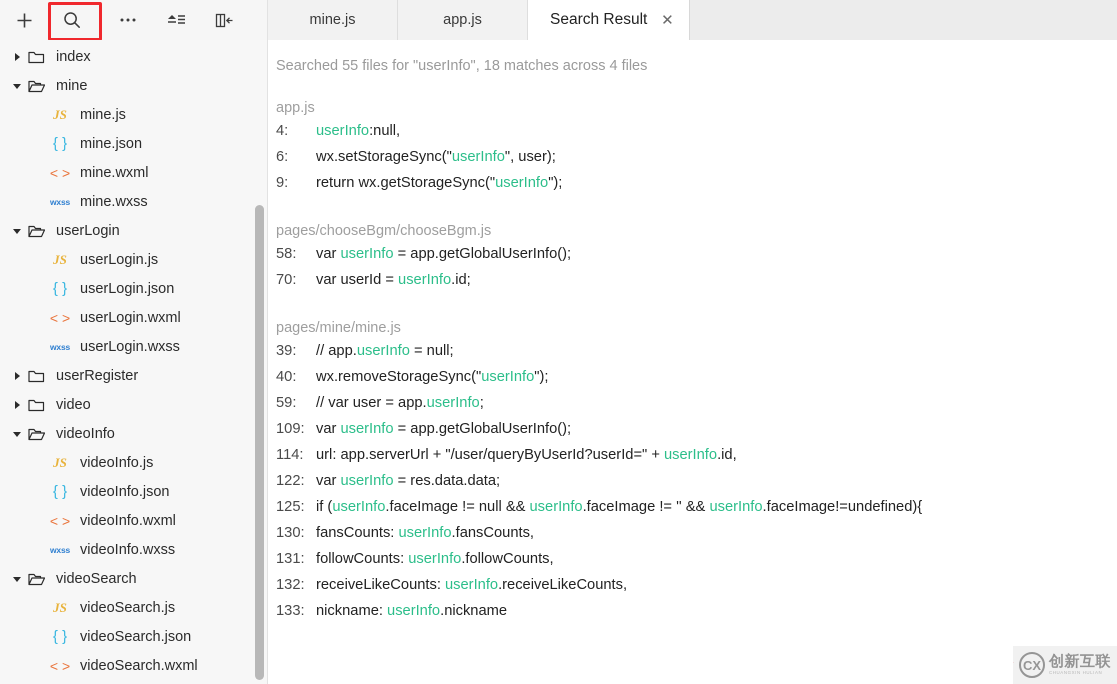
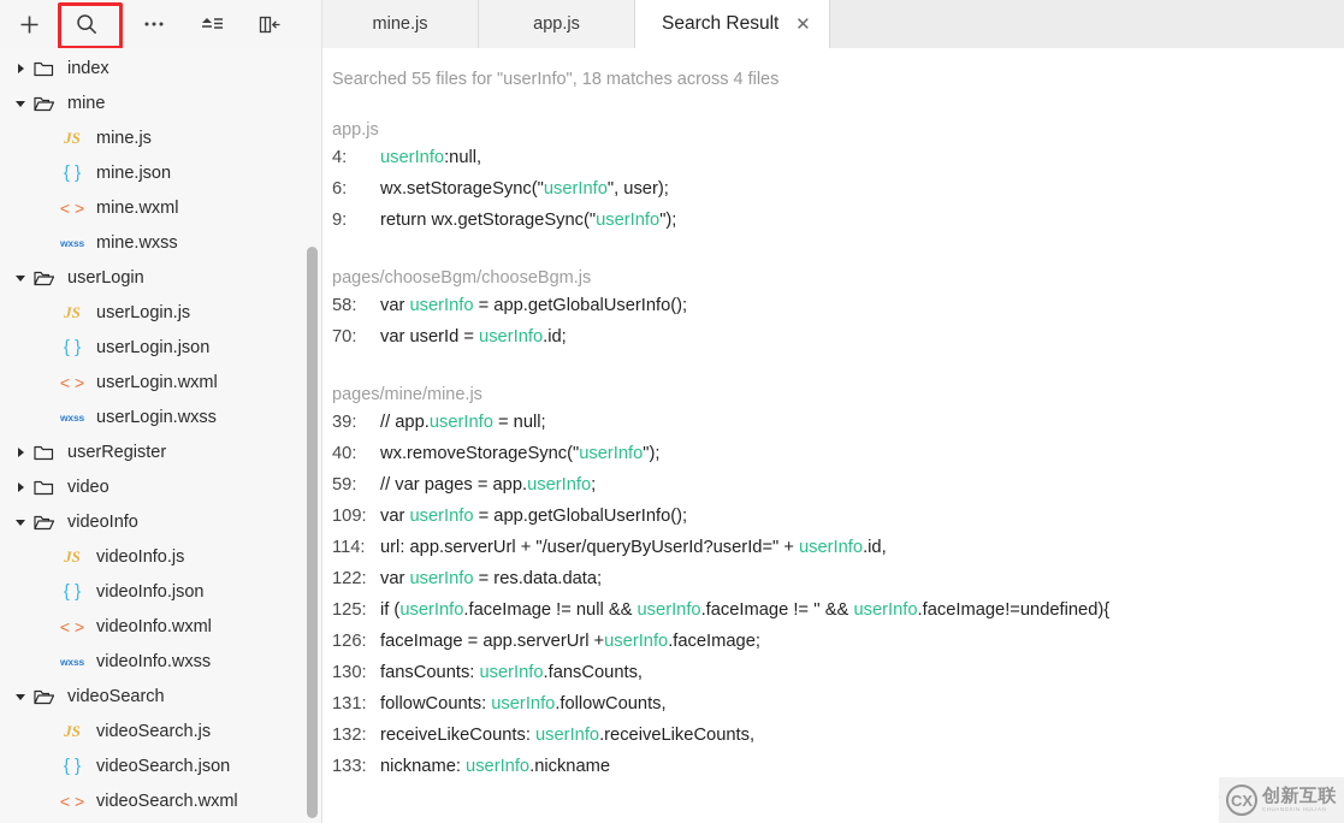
  mine.js
  app.js
  Search Result
  ✕
  index
  mine
  JS
  mine.js
  { }
  mine.json
  < >
  mine.wxml
  wxss
  mine.wxss
  userLogin
  JS
  userLogin.js
  { }
  userLogin.json
  < >
  userLogin.wxml
  wxss
  userLogin.wxss
  userRegister
  video
  videoInfo
  JS
  videoInfo.js
  { }
  videoInfo.json
  < >
  videoInfo.wxml
  wxss
  videoInfo.wxss
  videoSearch
  JS
  videoSearch.js
  { }
  videoSearch.json
  < >
  videoSearch.wxml
  Searched 55 files for "userInfo", 18 matches across 4 files
  app.js
  4:
  userInfo:null,
  6:
  wx.setStorageSync("userInfo", user);
  9:
  return wx.getStorageSync("userInfo");
  pages/chooseBgm/chooseBgm.js
  58:
  var userInfo = app.getGlobalUserInfo();
  70:
  var userId = userInfo.id;
  pages/mine/mine.js
  39:
  // app.userInfo = null;
  40:
  wx.removeStorageSync("userInfo");
  59:
- // var user = app.userInfo;
+ // var pages = app.userInfo;
  109:
  var userInfo = app.getGlobalUserInfo();
  114:
  url: app.serverUrl + "/user/queryByUserId?userId=" + userInfo.id,
  122:
  var userInfo = res.data.data;
  125:
  if (userInfo.faceImage != null && userInfo.faceImage != '' && userInfo.faceImage!=undefined){
+ 126:
+ faceImage = app.serverUrl +userInfo.faceImage;
  130:
  fansCounts: userInfo.fansCounts,
  131:
  followCounts: userInfo.followCounts,
  132:
  receiveLikeCounts: userInfo.receiveLikeCounts,
  133:
  nickname: userInfo.nickname
  CX
  创新互联
